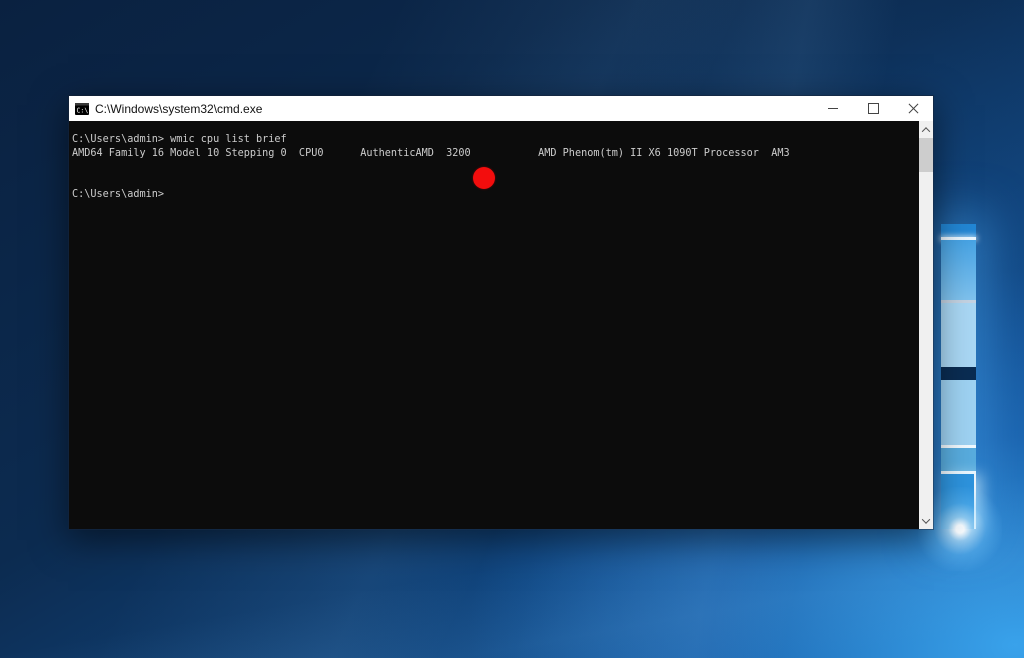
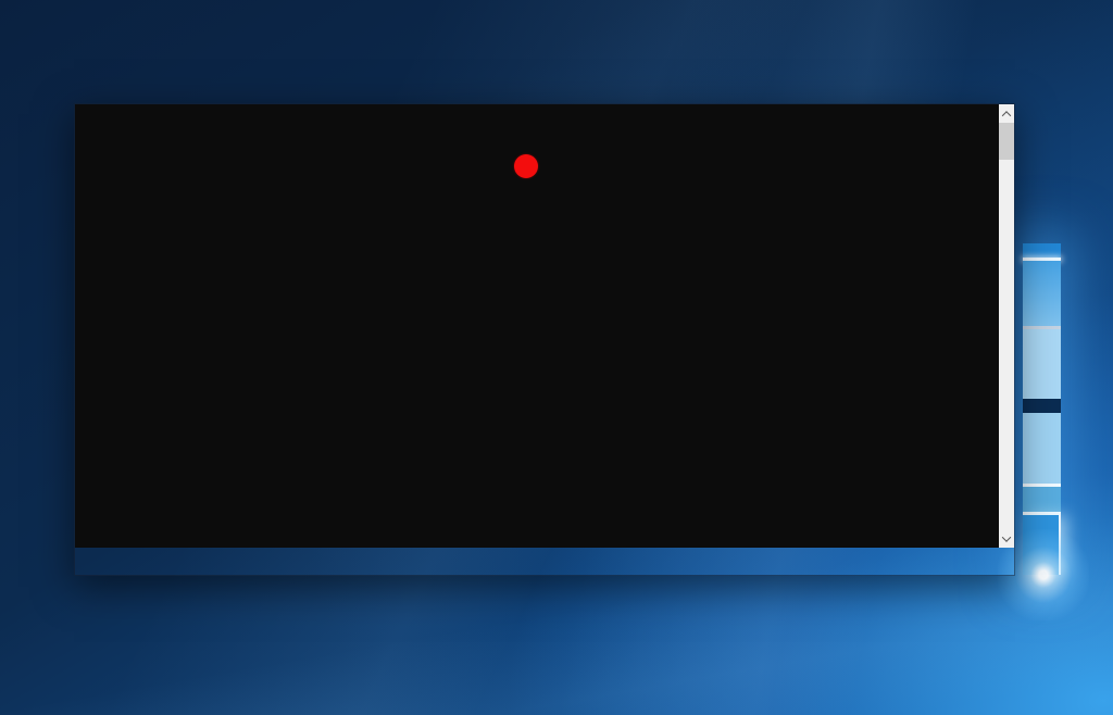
- C:\
- C:\Windows\system32\cmd.exe
- C:\Users\admin> wmic cpu list brief
- AMD64 Family 16 Model 10 Stepping 0 CPU0 AuthenticAMD 3200 AMD Phenom(tm) II X6 1090T Processor AM3
- C:\Users\admin>
